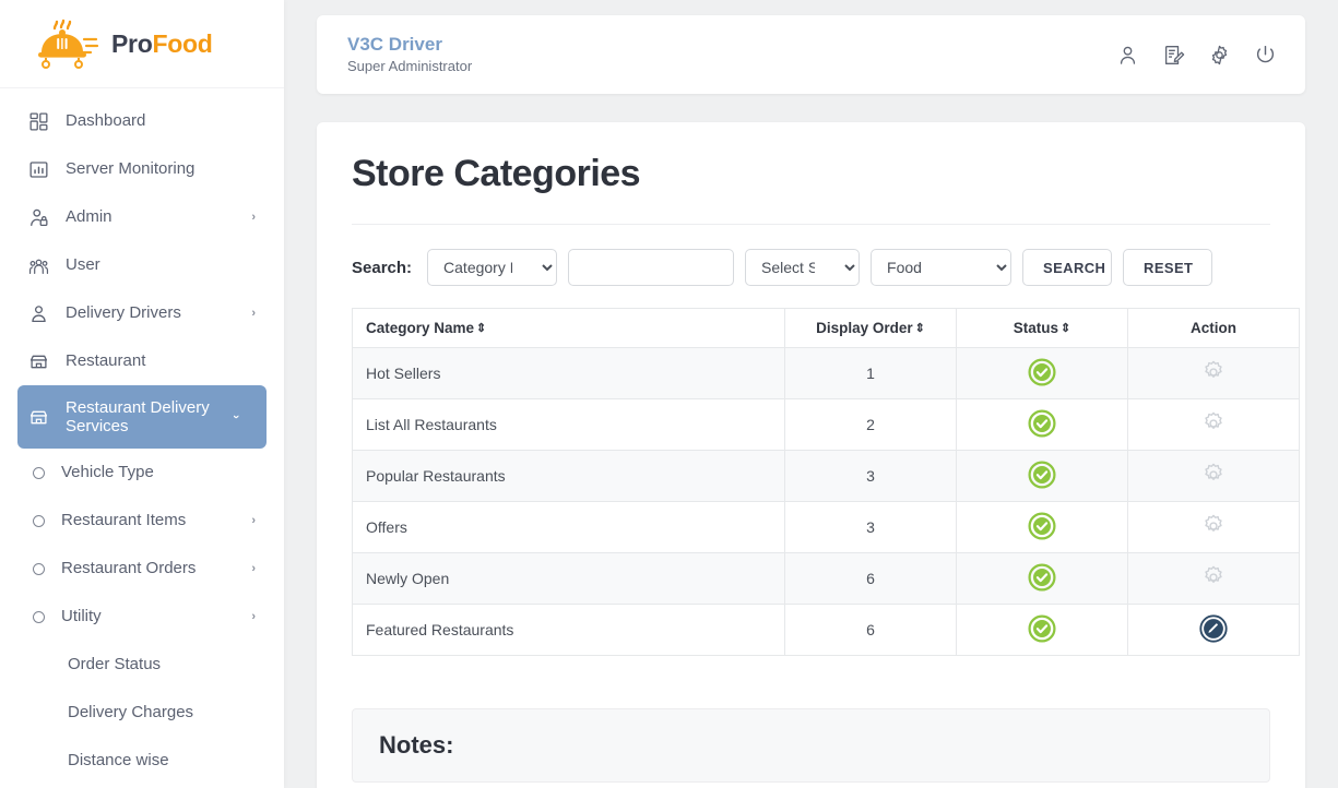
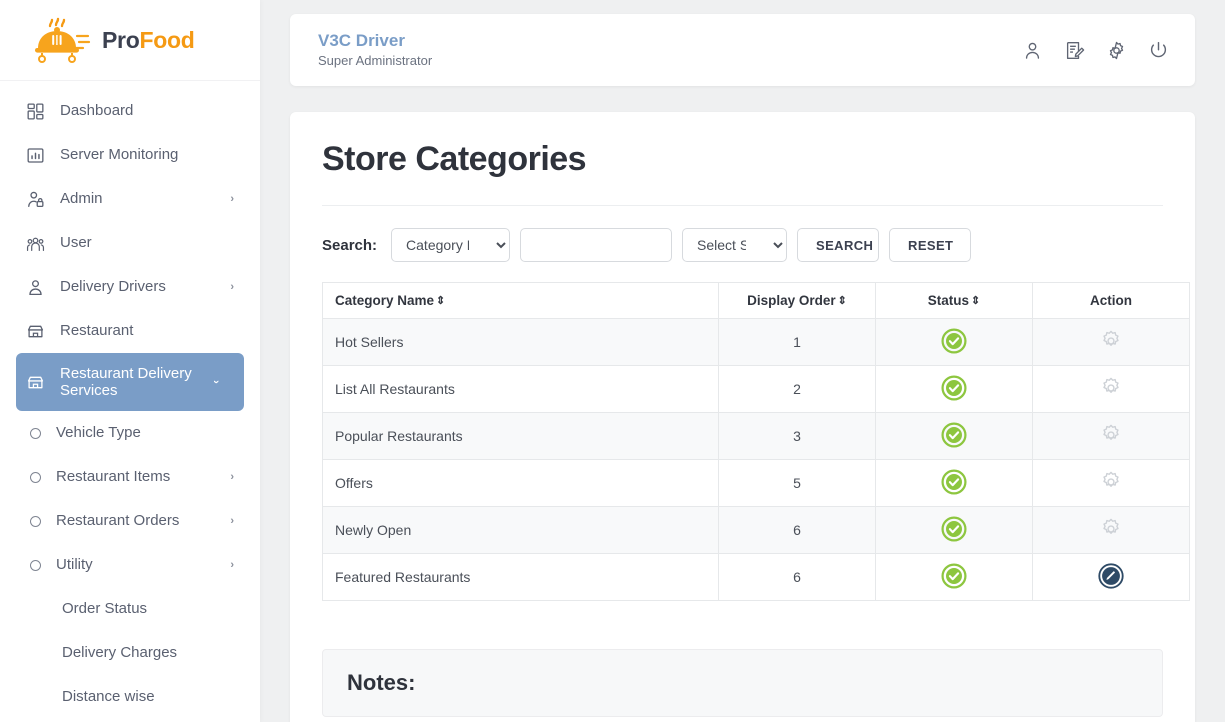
  ProFood
  Dashboard
  Server Monitoring
  Admin
  ›
  User
  Delivery Drivers
  ›
  Restaurant
  Restaurant Delivery Services
  Vehicle Type
  Restaurant Items
  ›
  Restaurant Orders
  ›
  Utility
  ›
  Order Status
  Delivery Charges
  Distance wise
  V3C Driver
  Super Administrator
  Store Categories
  Search:
- Food
  SEARCH
  RESET
  Category Name ⇕	Display Order ⇕	Status ⇕	Action
  Hot Sellers	1
  List All Restaurants	2
  Popular Restaurants	3
- Offers	3
+ Offers	5
  Newly Open	6
  Featured Restaurants	6
  Notes:
